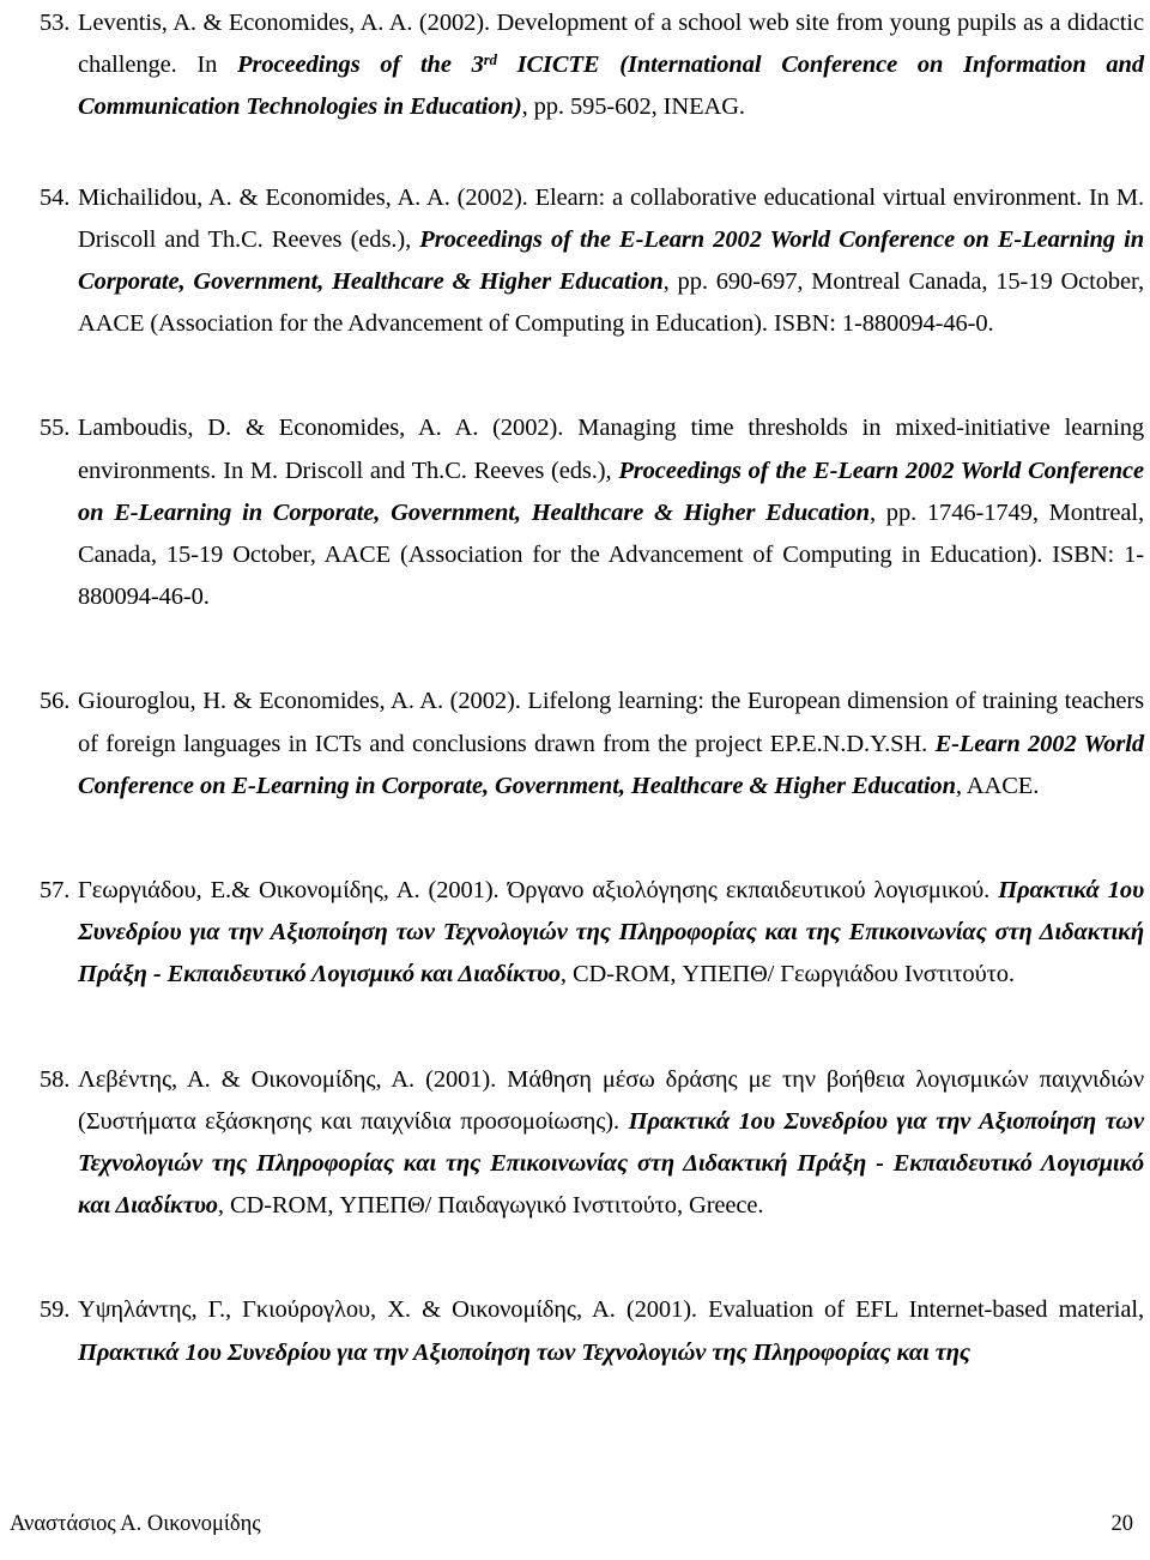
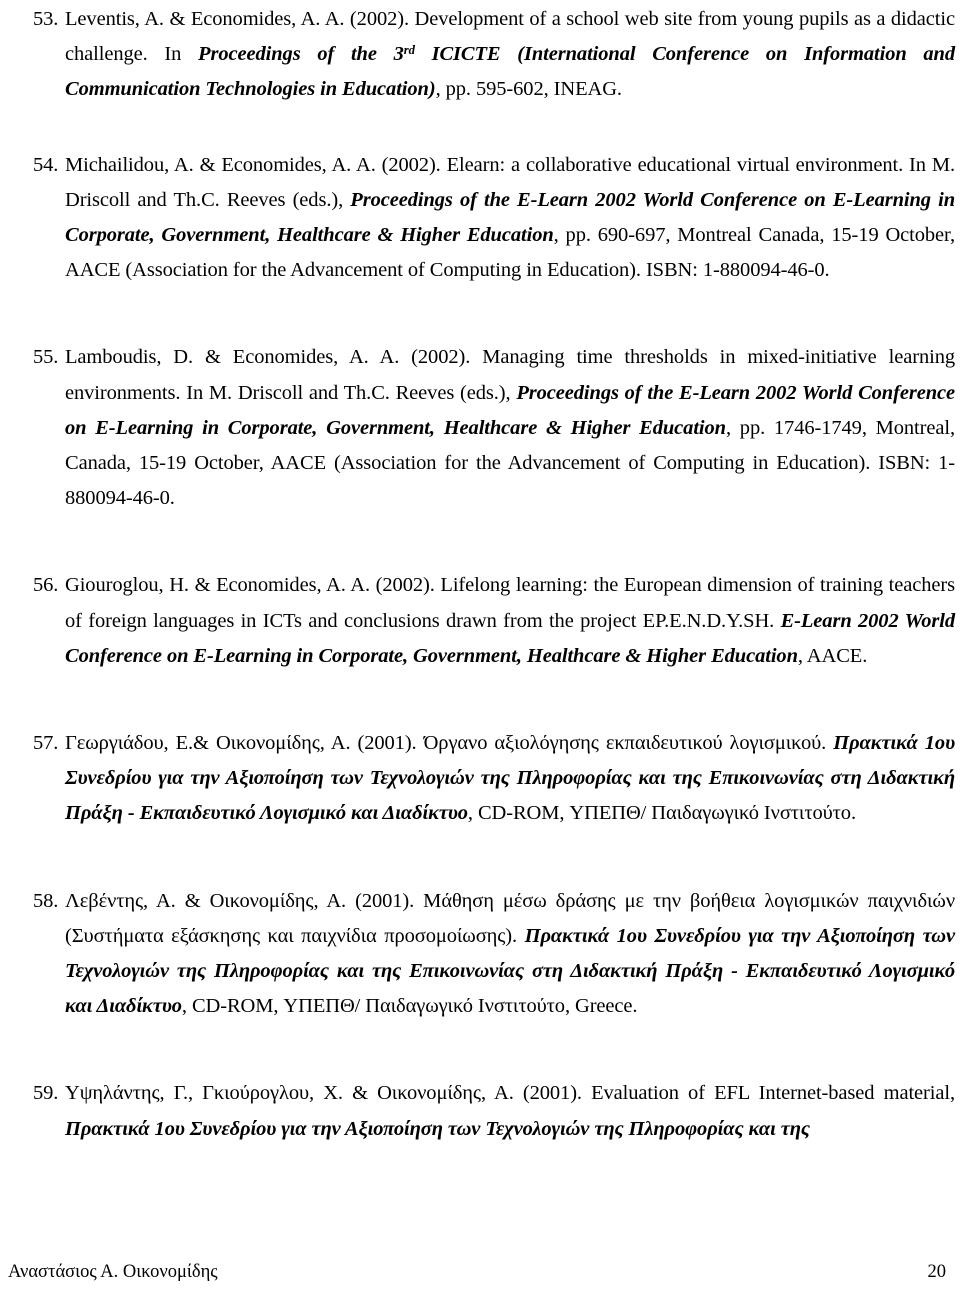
  53.
  Leventis, A. & Economides, A. A. (2002). Development of a school web site from young pupils as a didactic challenge. In Proceedings of the 3rd ICICTE (International Conference on Information and Communication Technologies in Education), pp. 595-602, INEAG.
  54.
  Michailidou, A. & Economides, A. A. (2002). Elearn: a collaborative educational virtual environment. In M. Driscoll and Th.C. Reeves (eds.), Proceedings of the E-Learn 2002 World Conference on E-Learning in Corporate, Government, Healthcare & Higher Education, pp. 690-697, Montreal Canada, 15-19 October, AACE (Association for the Advancement of Computing in Education). ISBN: 1-880094-46-0.
  55.
  Lamboudis, D. & Economides, A. A. (2002). Managing time thresholds in mixed-initiative learning environments. In M. Driscoll and Th.C. Reeves (eds.), Proceedings of the E-Learn 2002 World Conference on E-Learning in Corporate, Government, Healthcare & Higher Education, pp. 1746-1749, Montreal, Canada, 15-19 October, AACE (Association for the Advancement of Computing in Education). ISBN: 1-880094-46-0.
  56.
  Giouroglou, H. & Economides, A. A. (2002). Lifelong learning: the European dimension of training teachers of foreign languages in ICTs and conclusions drawn from the project EP.E.N.D.Y.SH. E-Learn 2002 World Conference on E-Learning in Corporate, Government, Healthcare & Higher Education, AACE.
  57.
- Γεωργιάδου, Ε.& Οικονομίδης, Α. (2001). Όργανο αξιολόγησης εκπαιδευτικού λογισμικού. Πρακτικά 1ου Συνεδρίου για την Αξιοποίηση των Τεχνολογιών της Πληροφορίας και της Επικοινωνίας στη Διδακτική Πράξη - Εκπαιδευτικό Λογισμικό και Διαδίκτυο, CD-ROM, ΥΠΕΠΘ/ Γεωργιάδου Ινστιτούτο.
+ Γεωργιάδου, Ε.& Οικονομίδης, Α. (2001). Όργανο αξιολόγησης εκπαιδευτικού λογισμικού. Πρακτικά 1ου Συνεδρίου για την Αξιοποίηση των Τεχνολογιών της Πληροφορίας και της Επικοινωνίας στη Διδακτική Πράξη - Εκπαιδευτικό Λογισμικό και Διαδίκτυο, CD-ROM, ΥΠΕΠΘ/ Παιδαγωγικό Ινστιτούτο.
  58.
  Λεβέντης, Α. & Οικονομίδης, Α. (2001). Μάθηση μέσω δράσης με την βοήθεια λογισμικών παιχνιδιών (Συστήματα εξάσκησης και παιχνίδια προσομοίωσης). Πρακτικά 1ου Συνεδρίου για την Αξιοποίηση των Τεχνολογιών της Πληροφορίας και της Επικοινωνίας στη Διδακτική Πράξη - Εκπαιδευτικό Λογισμικό και Διαδίκτυο, CD-ROM, ΥΠΕΠΘ/ Παιδαγωγικό Ινστιτούτο, Greece.
  59.
  Υψηλάντης, Γ., Γκιούρογλου, Χ. & Οικονομίδης, Α. (2001). Evaluation of EFL Internet-based material, Πρακτικά 1ου Συνεδρίου για την Αξιοποίηση των Τεχνολογιών της Πληροφορίας και της
  Αναστάσιος Α. Οικονομίδης
  20
